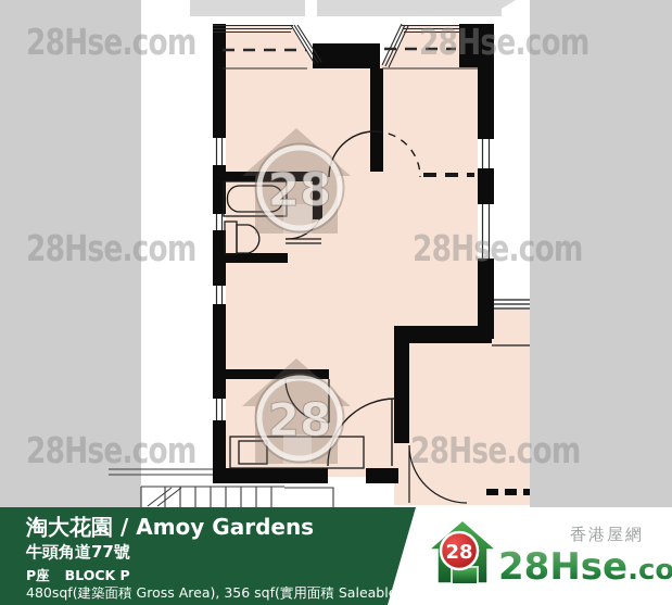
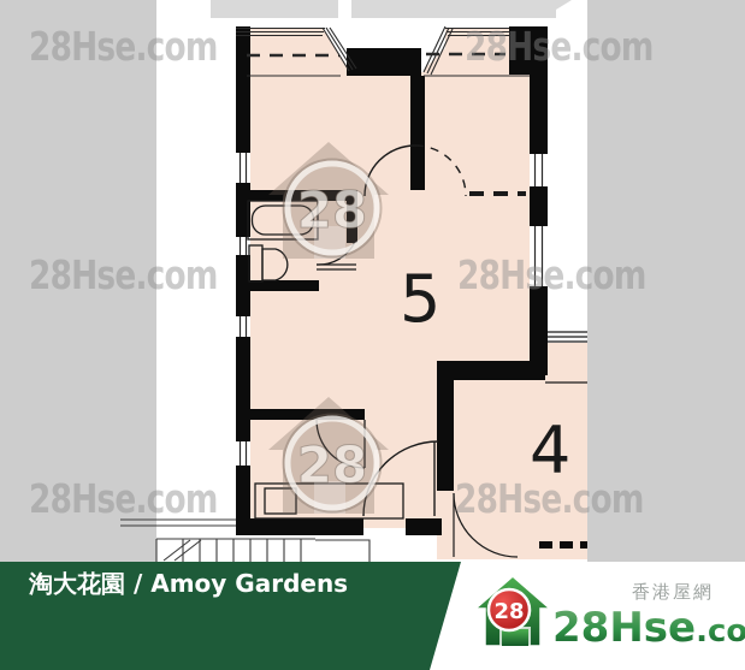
  28
  28
  28Hse.com
  28Hse.com
  28Hse.com
  28Hse.com
  28Hse.com
  28Hse.com
+ 5
+ 4
  淘大花園 / Amoy Gardens
- 牛頭角道77號
- P座 BLOCK P
- 480sqf(建築面積 Gross Area), 356 sqf(實用面積 Saleable Area)
  28
  28Hse.co
  香港屋網
